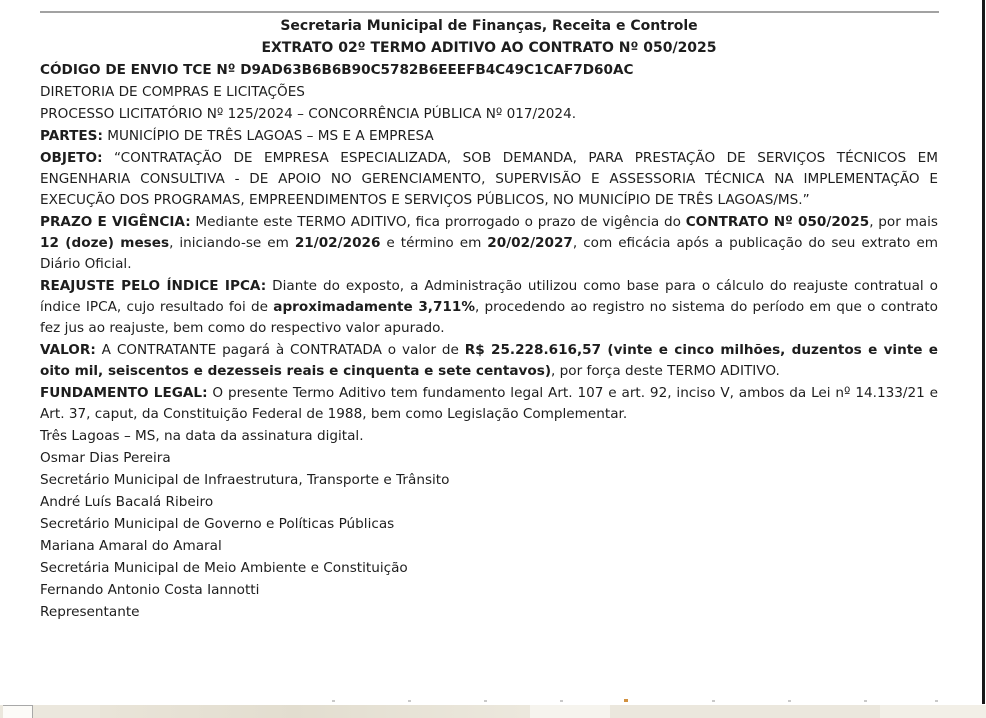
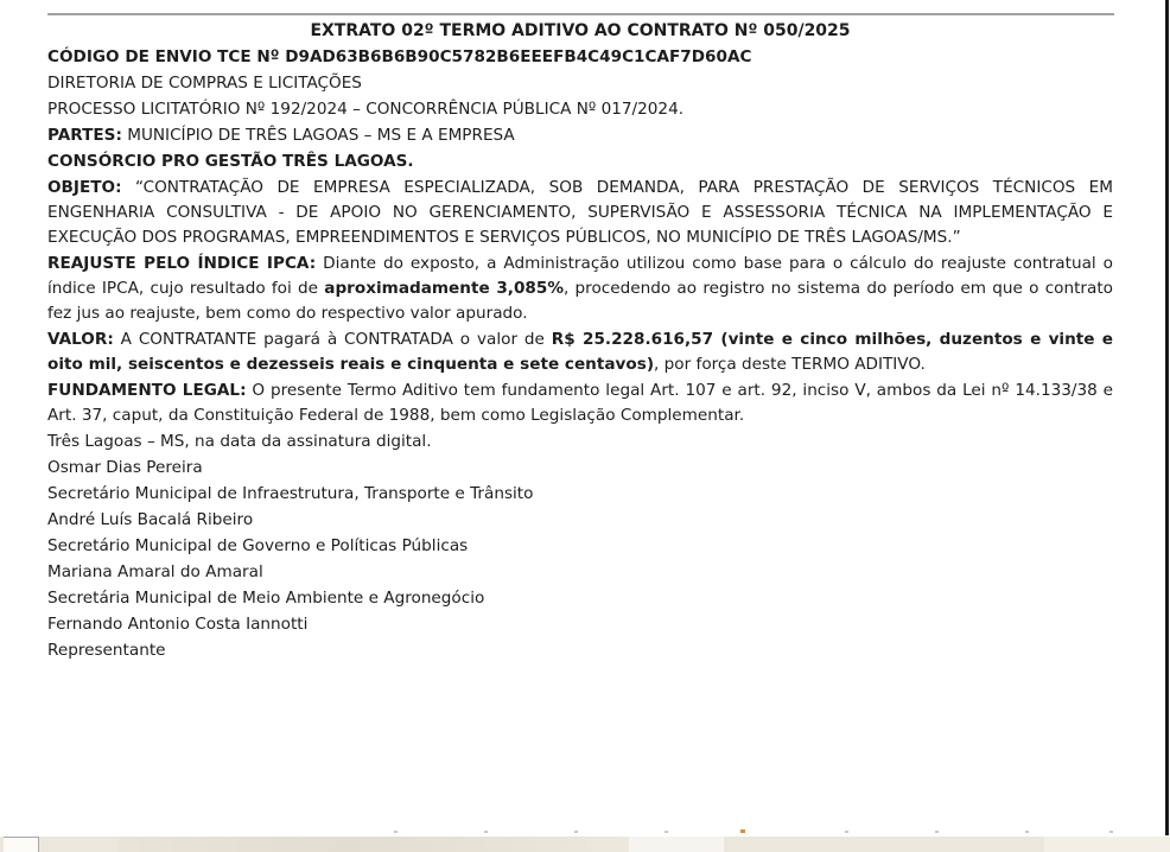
- Secretaria Municipal de Finanças, Receita e Controle
  EXTRATO 02º TERMO ADITIVO AO CONTRATO Nº 050/2025
  CÓDIGO DE ENVIO TCE Nº D9AD63B6B6B90C5782B6EEEFB4C49C1CAF7D60AC
  DIRETORIA DE COMPRAS E LICITAÇÕES
- PROCESSO LICITATÓRIO Nº 125/2024 – CONCORRÊNCIA PÚBLICA Nº 017/2024.
+ PROCESSO LICITATÓRIO Nº 192/2024 – CONCORRÊNCIA PÚBLICA Nº 017/2024.
  PARTES: MUNICÍPIO DE TRÊS LAGOAS – MS E A EMPRESA
+ CONSÓRCIO PRO GESTÃO TRÊS LAGOAS.
  OBJETO: “CONTRATAÇÃO DE EMPRESA ESPECIALIZADA, SOB DEMANDA, PARA PRESTAÇÃO DE SERVIÇOS TÉCNICOS EM ENGENHARIA CONSULTIVA - DE APOIO NO GERENCIAMENTO, SUPERVISÃO E ASSESSORIA TÉCNICA NA IMPLEMENTAÇÃO E EXECUÇÃO DOS PROGRAMAS, EMPREENDIMENTOS E SERVIÇOS PÚBLICOS, NO MUNICÍPIO DE TRÊS LAGOAS/MS.”
- PRAZO E VIGÊNCIA: Mediante este TERMO ADITIVO, fica prorrogado o prazo de vigência do CONTRATO Nº 050/2025, por mais 12 (doze) meses, iniciando-se em 21/02/2026 e término em 20/02/2027, com eficácia após a publicação do seu extrato em Diário Oficial.
- REAJUSTE PELO ÍNDICE IPCA: Diante do exposto, a Administração utilizou como base para o cálculo do reajuste contratual o índice IPCA, cujo resultado foi de aproximadamente 3,711%, procedendo ao registro no sistema do período em que o contrato fez jus ao reajuste, bem como do respectivo valor apurado.
+ REAJUSTE PELO ÍNDICE IPCA: Diante do exposto, a Administração utilizou como base para o cálculo do reajuste contratual o índice IPCA, cujo resultado foi de aproximadamente 3,085%, procedendo ao registro no sistema do período em que o contrato fez jus ao reajuste, bem como do respectivo valor apurado.
  VALOR: A CONTRATANTE pagará à CONTRATADA o valor de R$ 25.228.616,57 (vinte e cinco milhões, duzentos e vinte e oito mil, seiscentos e dezesseis reais e cinquenta e sete centavos), por força deste TERMO ADITIVO.
- FUNDAMENTO LEGAL: O presente Termo Aditivo tem fundamento legal Art. 107 e art. 92, inciso V, ambos da Lei nº 14.133/21 e Art. 37, caput, da Constituição Federal de 1988, bem como Legislação Complementar.
+ FUNDAMENTO LEGAL: O presente Termo Aditivo tem fundamento legal Art. 107 e art. 92, inciso V, ambos da Lei nº 14.133/38 e Art. 37, caput, da Constituição Federal de 1988, bem como Legislação Complementar.
  Três Lagoas – MS, na data da assinatura digital.
  Osmar Dias Pereira
  Secretário Municipal de Infraestrutura, Transporte e Trânsito
  André Luís Bacalá Ribeiro
  Secretário Municipal de Governo e Políticas Públicas
  Mariana Amaral do Amaral
- Secretária Municipal de Meio Ambiente e Constituição
+ Secretária Municipal de Meio Ambiente e Agronegócio
  Fernando Antonio Costa Iannotti
  Representante
